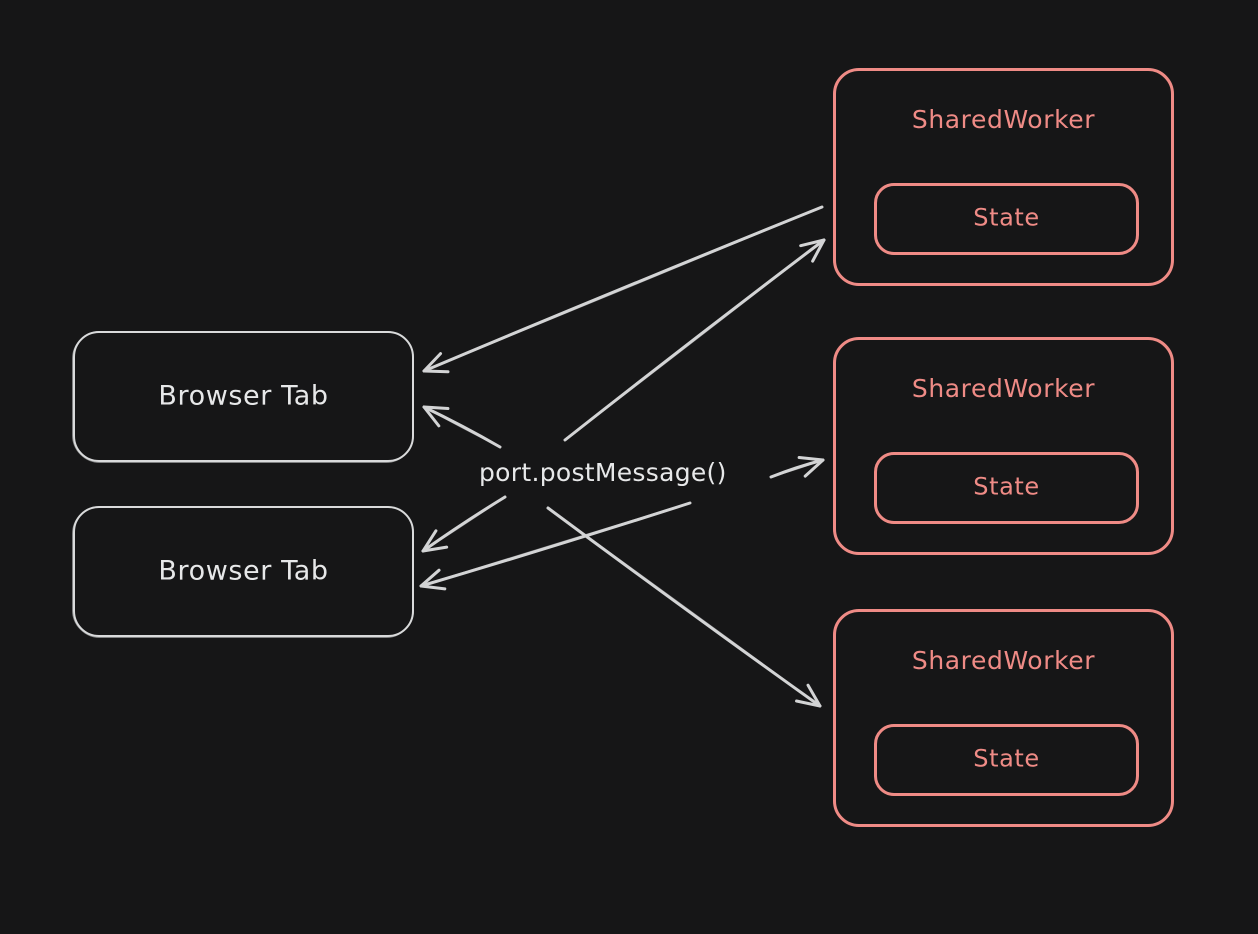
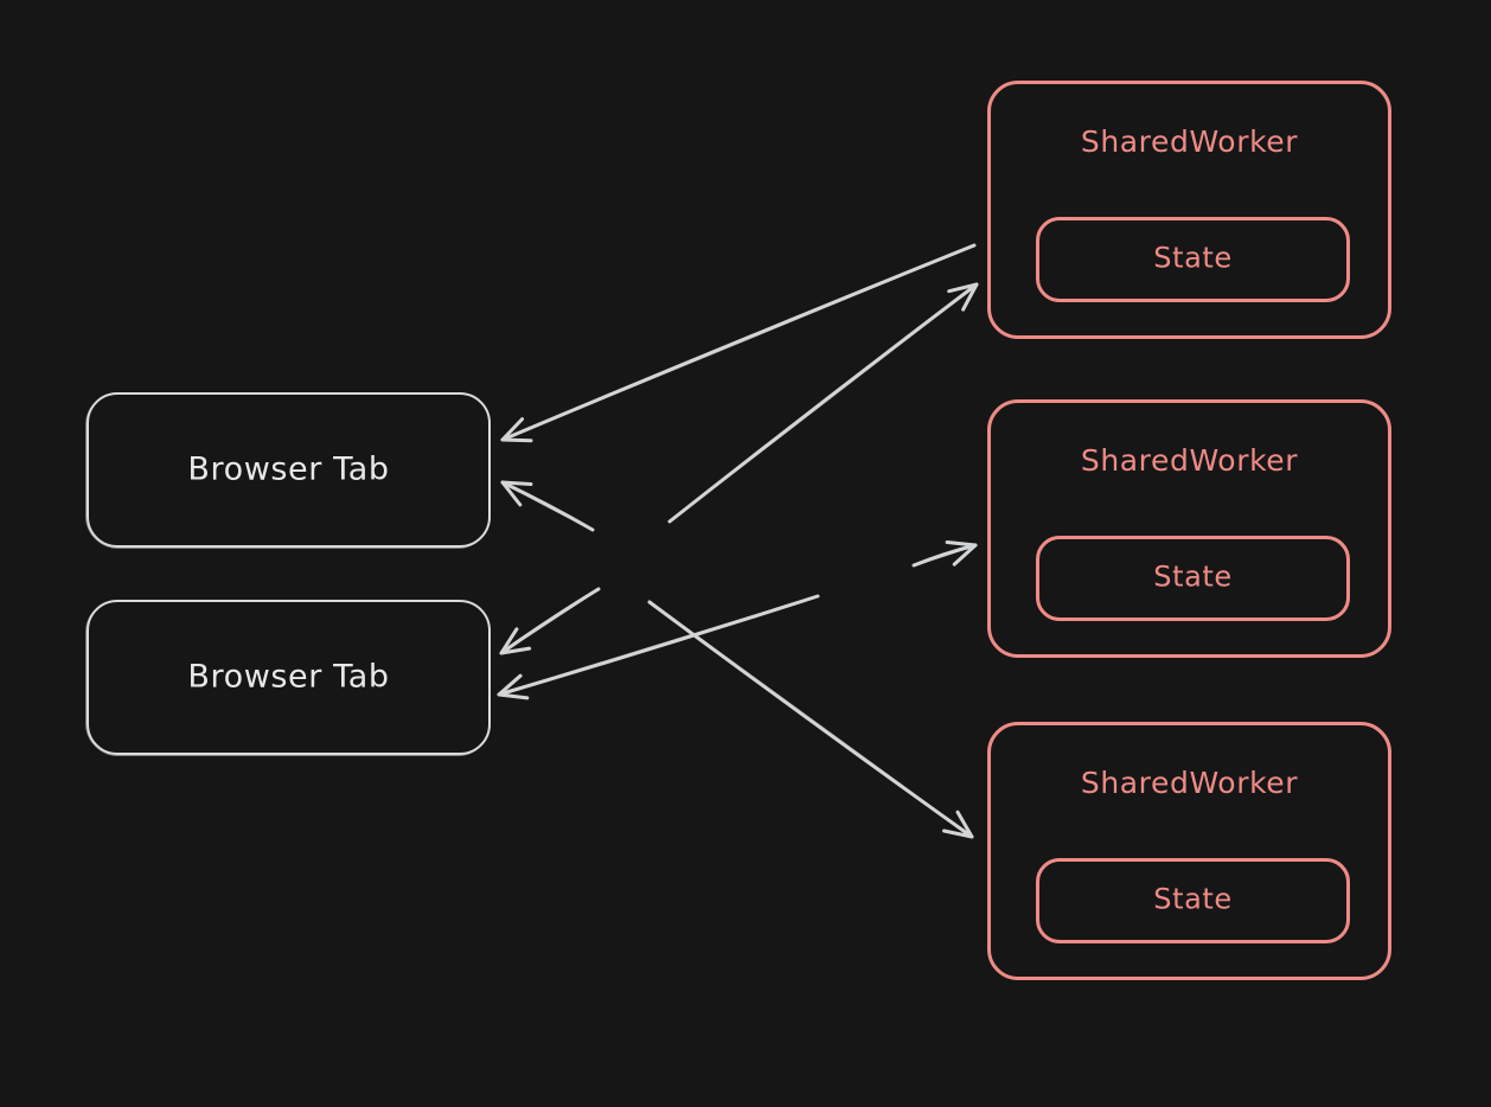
  Browser Tab
  Browser Tab
  SharedWorker
  State
  SharedWorker
  State
  SharedWorker
  State
- port.postMessage()
